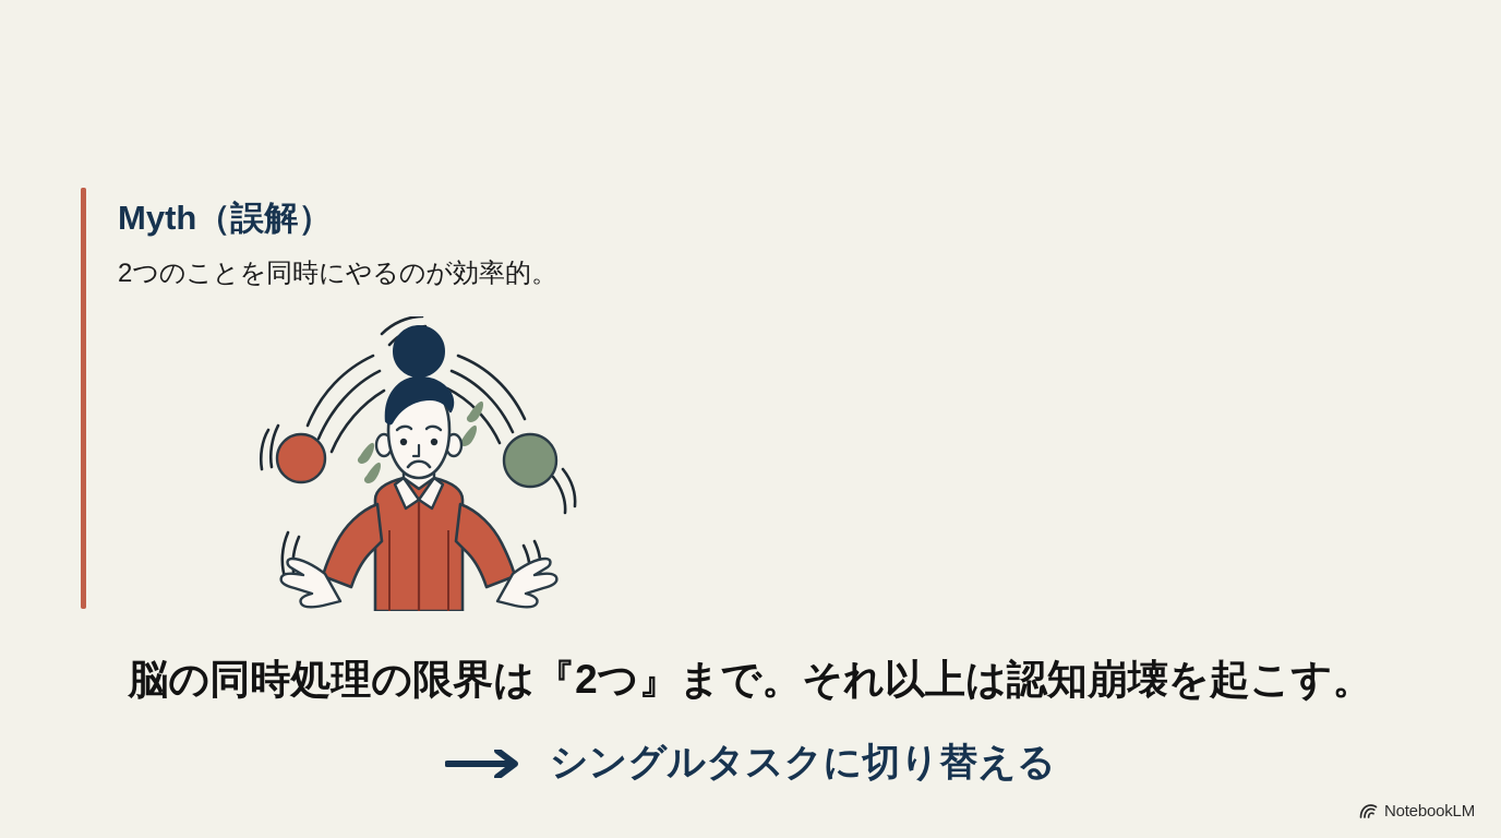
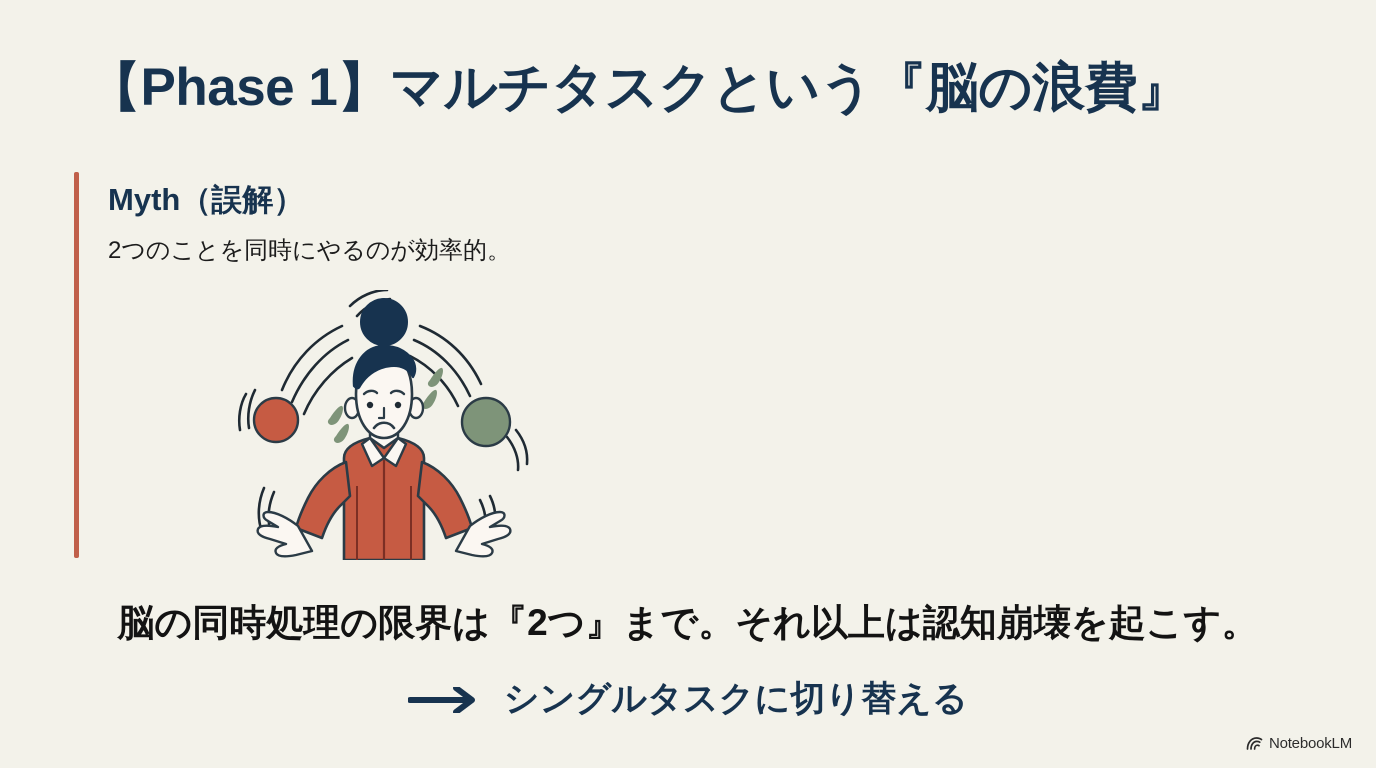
+ 【Phase 1】マルチタスクという『脳の浪費』
  Myth（誤解）
  2つのことを同時にやるのが効率的。
  脳の同時処理の限界は『2つ』まで。それ以上は認知崩壊を起こす。
  シングルタスクに切り替える
  NotebookLM
